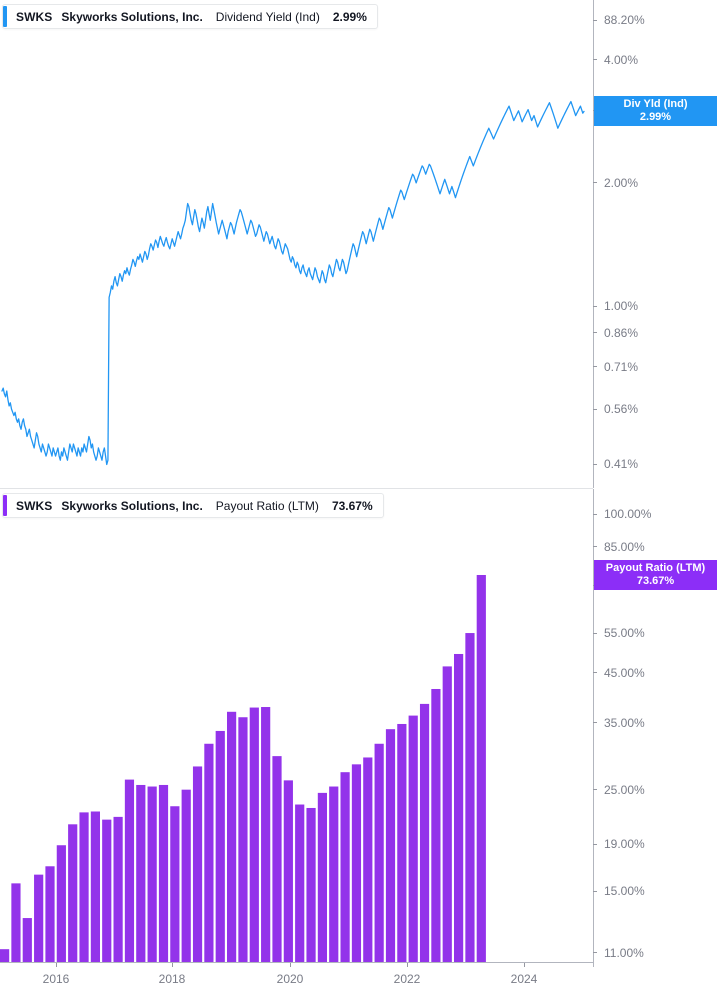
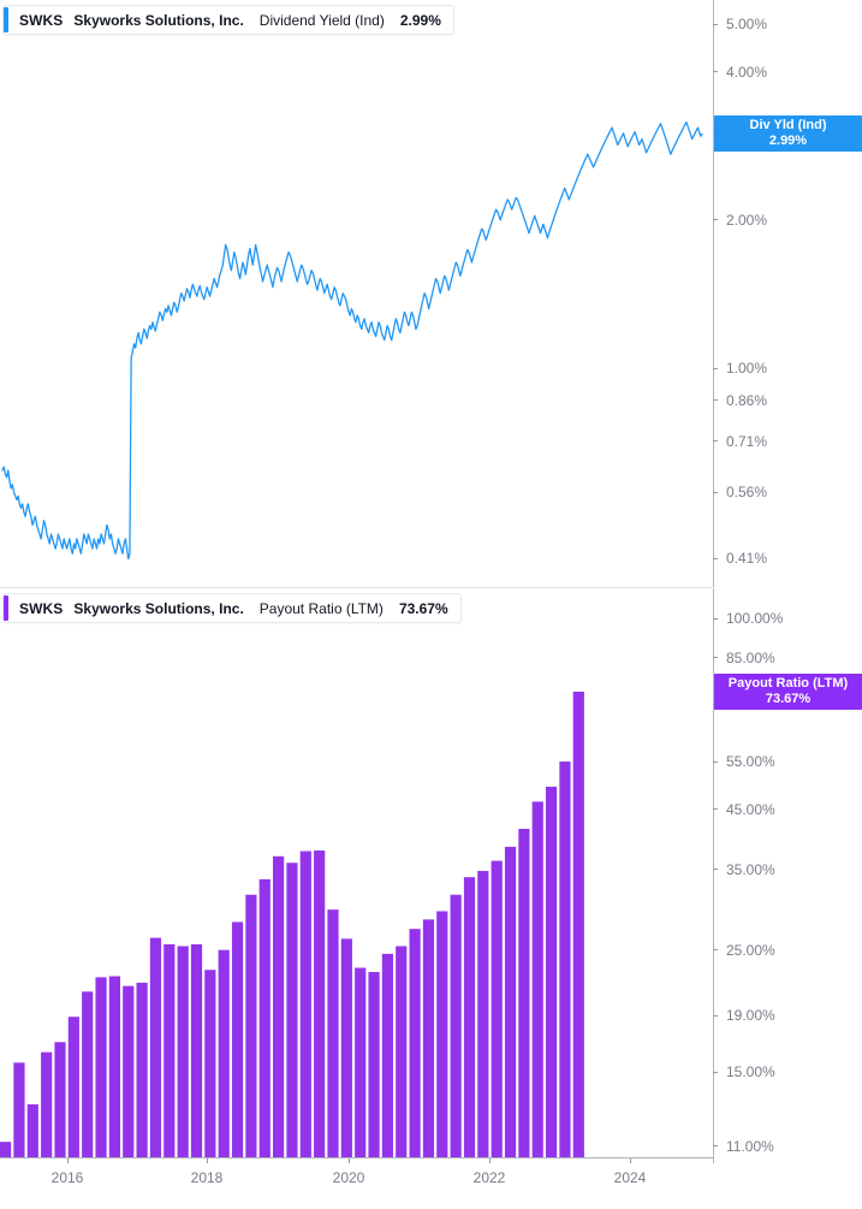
- 88.20%
+ 5.00%
  4.00%
  2.00%
  1.00%
  0.86%
  0.71%
  0.56%
  0.41%
  Div Yld (Ind)
  2.99%
  SWKS
  Skyworks Solutions, Inc.
  Dividend Yield (Ind)
  2.99%
  100.00%
  85.00%
  55.00%
  45.00%
  35.00%
  25.00%
  19.00%
  15.00%
  11.00%
  Payout Ratio (LTM)
  73.67%
  SWKS
  Skyworks Solutions, Inc.
  Payout Ratio (LTM)
  73.67%
  2016
  2018
  2020
  2022
  2024
